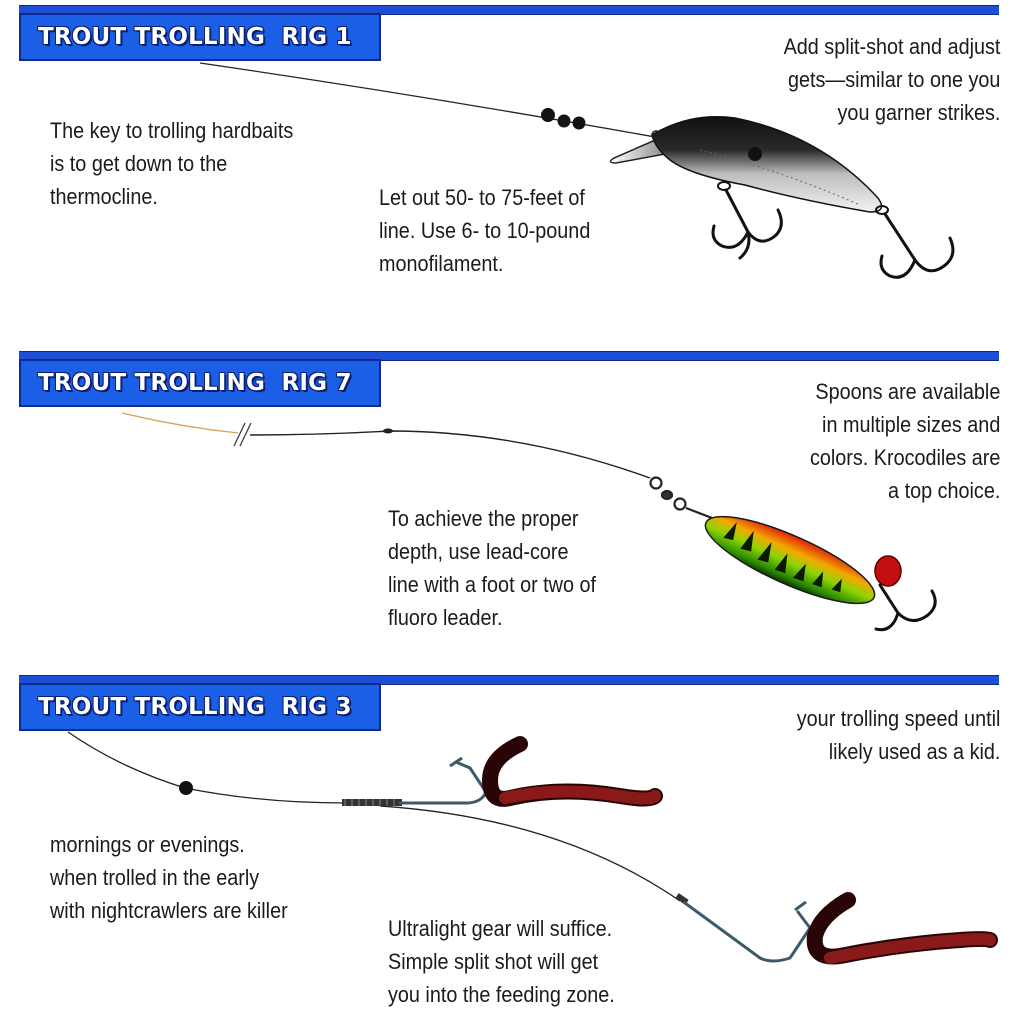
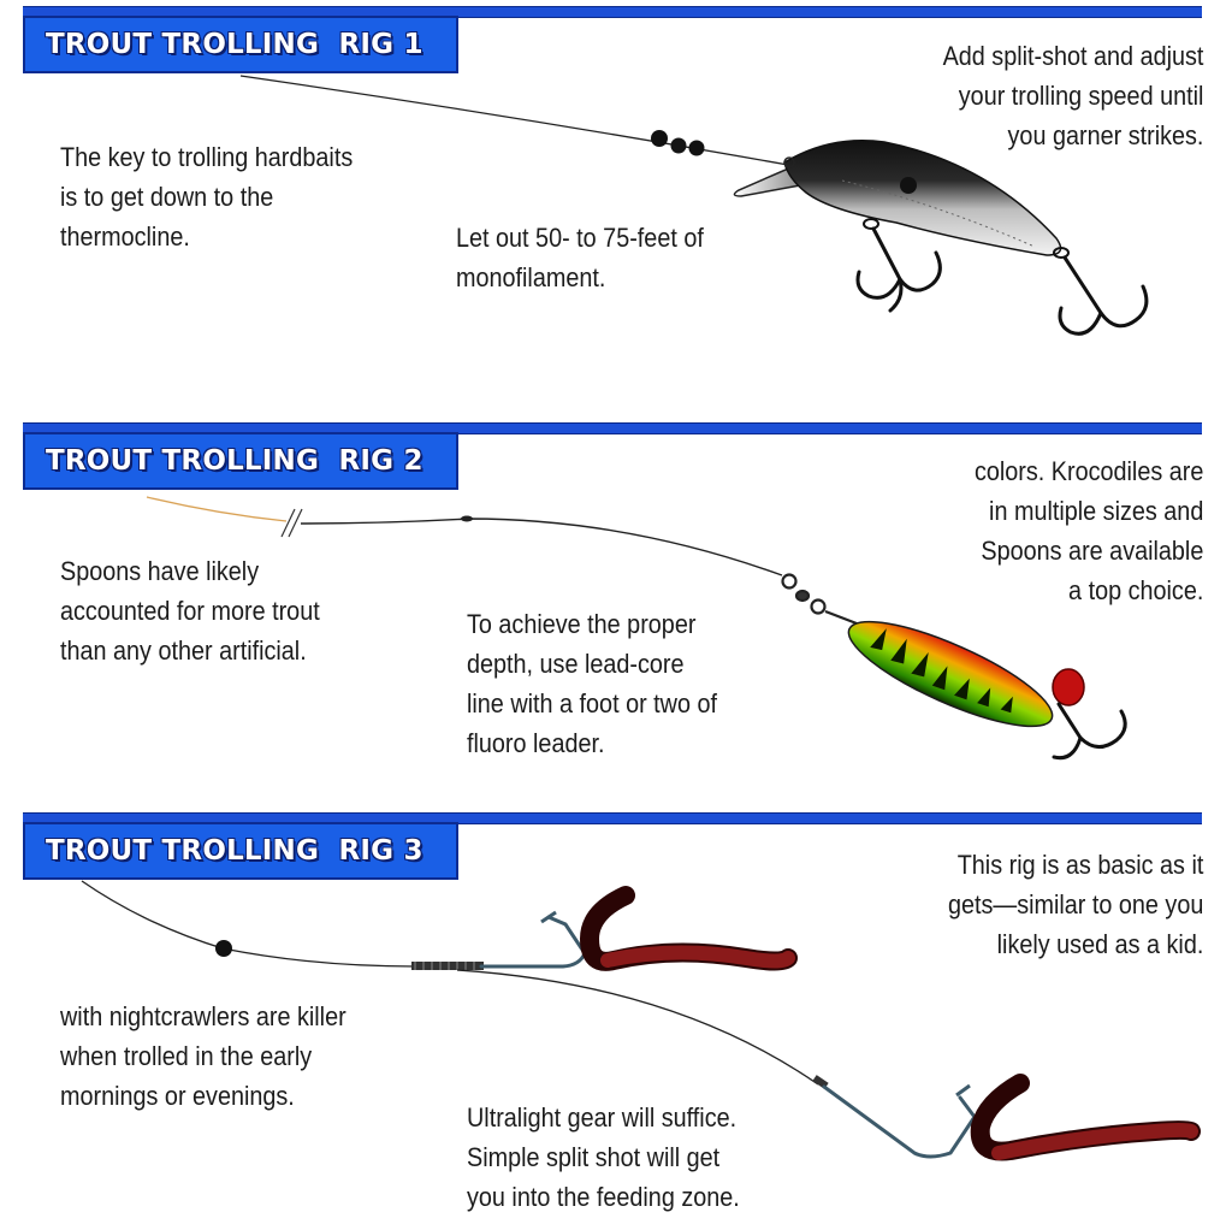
  TROUT TROLLING RIG 1
  The key to trolling hardbaits
  is to get down to the
  thermocline.
  Let out 50- to 75-feet of
- line. Use 6- to 10-pound
  monofilament.
  Add split-shot and adjust
- gets—similar to one you
+ your trolling speed until
  you garner strikes.
- TROUT TROLLING RIG 7
+ TROUT TROLLING RIG 2
+ Spoons have likely
+ accounted for more trout
+ than any other artificial.
  To achieve the proper
  depth, use lead-core
  line with a foot or two of
  fluoro leader.
- Spoons are available
+ colors. Krocodiles are
  in multiple sizes and
- colors. Krocodiles are
+ Spoons are available
  a top choice.
  TROUT TROLLING RIG 3
- mornings or evenings.
+ with nightcrawlers are killer
  when trolled in the early
- with nightcrawlers are killer
+ mornings or evenings.
  Ultralight gear will suffice.
  Simple split shot will get
  you into the feeding zone.
+ This rig is as basic as it
- your trolling speed until
+ gets—similar to one you
  likely used as a kid.
